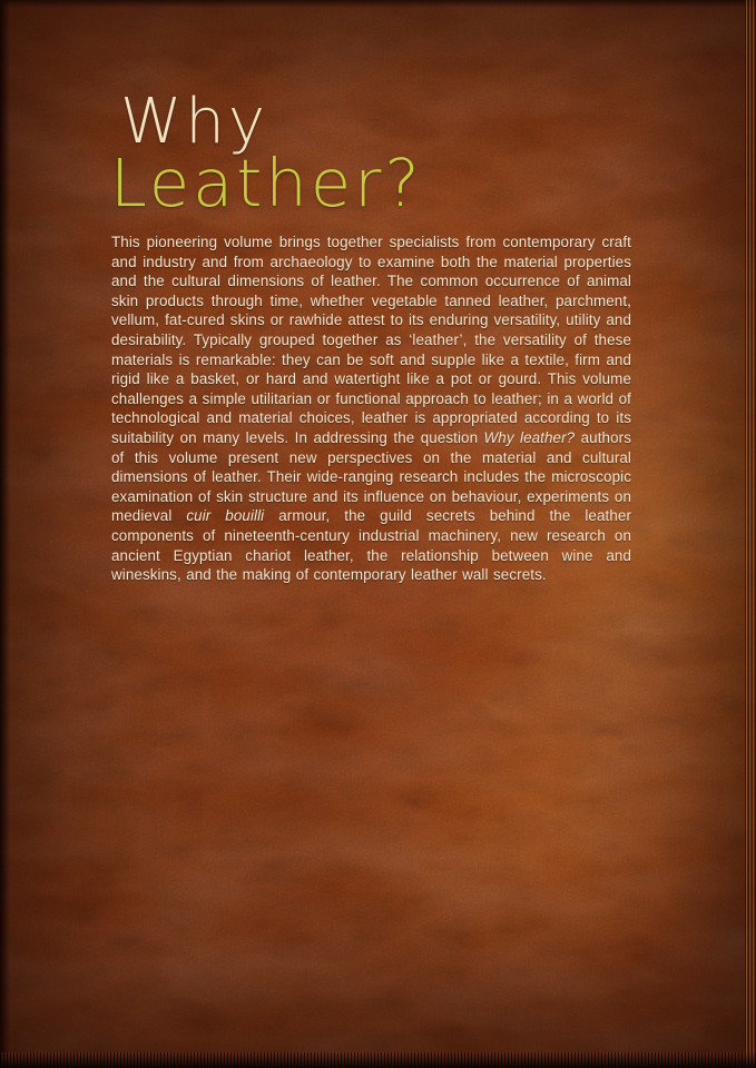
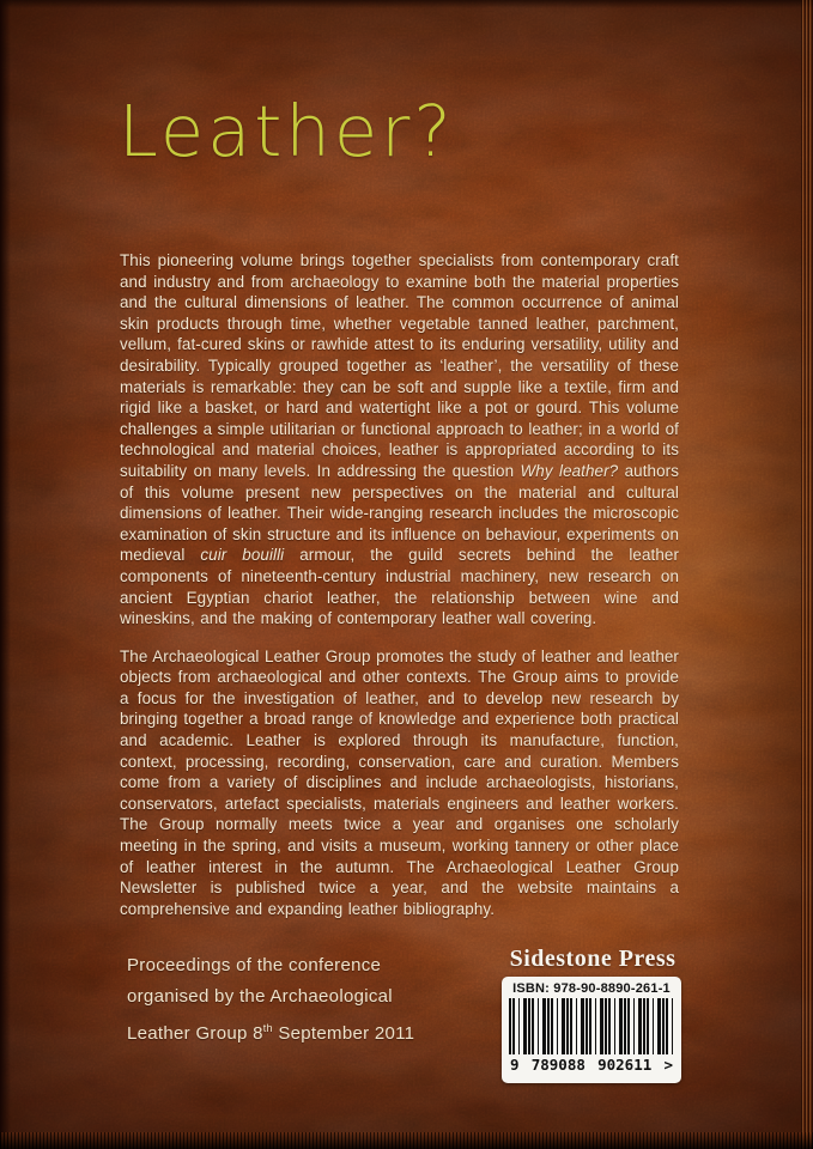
- Why
  Leather?
- This pioneering volume brings together specialists from contemporary craft and industry and from archaeology to examine both the material properties and the cultural dimensions of leather. The common occurrence of animal skin products through time, whether vegetable tanned leather, parchment, vellum, fat-cured skins or rawhide attest to its enduring versatility, utility and desirability. Typically grouped together as ‘leather’, the versatility of these materials is remarkable: they can be soft and supple like a textile, firm and rigid like a basket, or hard and watertight like a pot or gourd. This volume challenges a simple utilitarian or functional approach to leather; in a world of technological and material choices, leather is appropriated according to its suitability on many levels. In addressing the question Why leather? authors of this volume present new perspectives on the material and cultural dimensions of leather. Their wide-ranging research includes the microscopic examination of skin structure and its influence on behaviour, experiments on medieval cuir bouilli armour, the guild secrets behind the leather components of nineteenth-century industrial machinery, new research on ancient Egyptian chariot leather, the relationship between wine and wineskins, and the making of contemporary leather wall secrets.
+ This pioneering volume brings together specialists from contemporary craft and industry and from archaeology to examine both the material properties and the cultural dimensions of leather. The common occurrence of animal skin products through time, whether vegetable tanned leather, parchment, vellum, fat-cured skins or rawhide attest to its enduring versatility, utility and desirability. Typically grouped together as ‘leather’, the versatility of these materials is remarkable: they can be soft and supple like a textile, firm and rigid like a basket, or hard and watertight like a pot or gourd. This volume challenges a simple utilitarian or functional approach to leather; in a world of technological and material choices, leather is appropriated according to its suitability on many levels. In addressing the question Why leather? authors of this volume present new perspectives on the material and cultural dimensions of leather. Their wide-ranging research includes the microscopic examination of skin structure and its influence on behaviour, experiments on medieval cuir bouilli armour, the guild secrets behind the leather components of nineteenth-century industrial machinery, new research on ancient Egyptian chariot leather, the relationship between wine and wineskins, and the making of contemporary leather wall covering.
+ The Archaeological Leather Group promotes the study of leather and leather objects from archaeological and other contexts. The Group aims to provide a focus for the investigation of leather, and to develop new research by bringing together a broad range of knowledge and experience both practical and academic. Leather is explored through its manufacture, function, context, processing, recording, conservation, care and curation. Members come from a variety of disciplines and include archaeologists, historians, conservators, artefact specialists, materials engineers and leather workers. The Group normally meets twice a year and organises one scholarly meeting in the spring, and visits a museum, working tannery or other place of leather interest in the autumn. The Archaeological Leather Group Newsletter is published twice a year, and the website maintains a comprehensive and expanding leather bibliography.
+ Proceedings of the conference
+ organised by the Archaeological
+ Leather Group 8th September 2011
+ Sidestone Press
+ ISBN: 978-90-8890-261-1
+ 9
+ 789088
+ 902611
+ >
